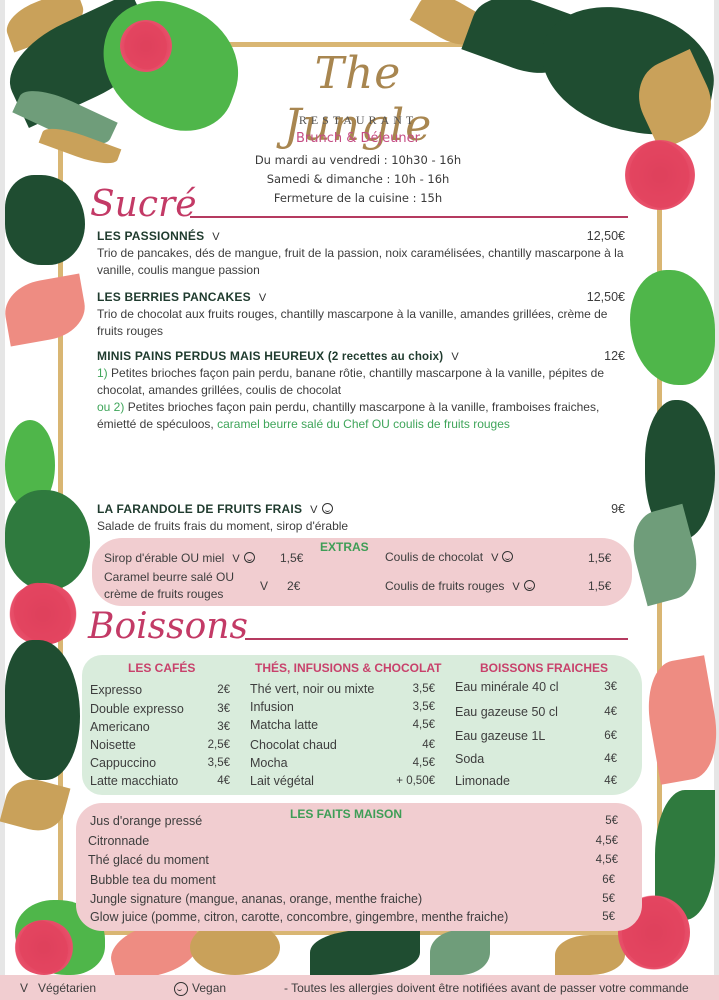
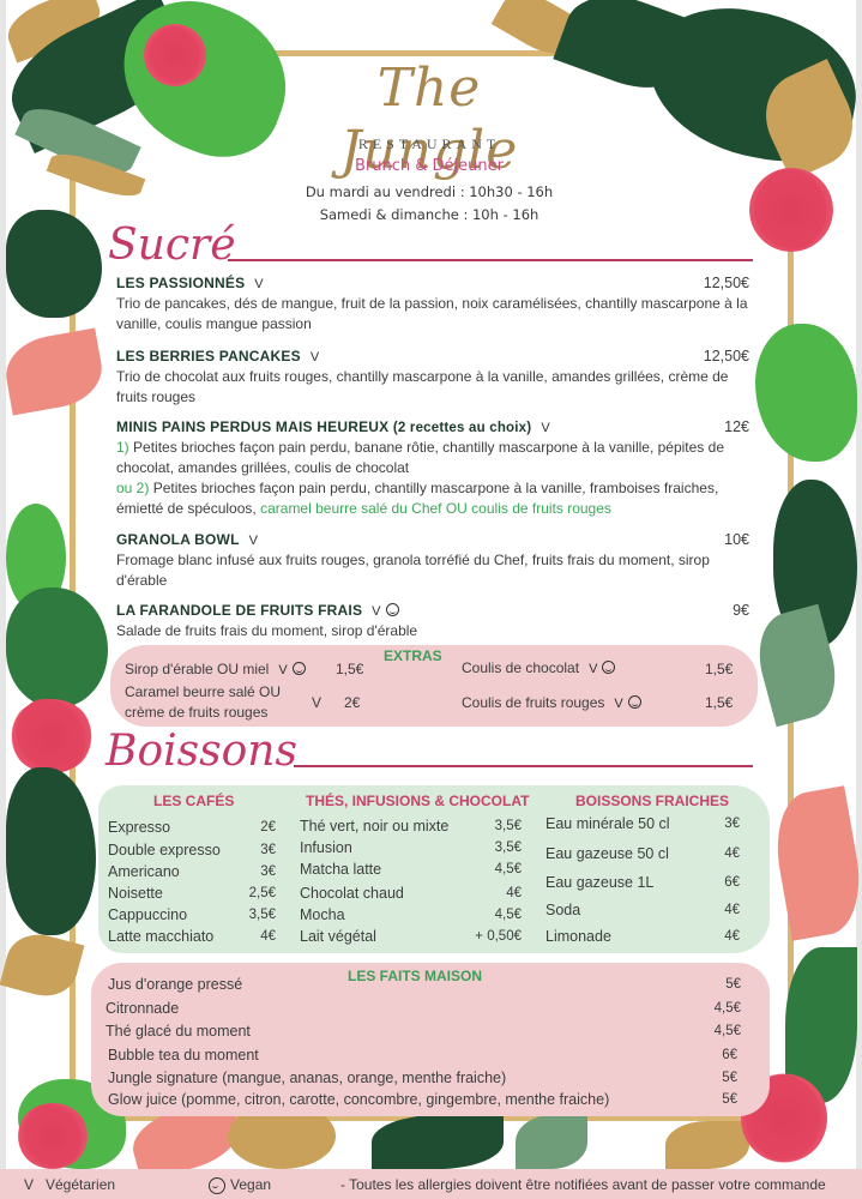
  The Jungle
  RESTAURANT
  Brunch & Déjeuner
  Du mardi au vendredi : 10h30 - 16h
  Samedi & dimanche : 10h - 16h
- Fermeture de la cuisine : 15h
  Sucré
  LES PASSIONNÉS V
  Trio de pancakes, dés de mangue, fruit de la passion, noix caramélisées, chantilly mascarpone à la vanille, coulis mangue passion
  12,50€
  LES BERRIES PANCAKES V
  Trio de chocolat aux fruits rouges, chantilly mascarpone à la vanille, amandes grillées, crème de fruits rouges
  12,50€
  MINIS PAINS PERDUS MAIS HEUREUX (2 recettes au choix) V
  1) Petites brioches façon pain perdu, banane rôtie, chantilly mascarpone à la vanille, pépites de chocolat, amandes grillées, coulis de chocolat
  ou 2) Petites brioches façon pain perdu, chantilly mascarpone à la vanille, framboises fraiches, émietté de spéculoos, caramel beurre salé du Chef OU coulis de fruits rouges
  12€
+ GRANOLA BOWL V
+ Fromage blanc infusé aux fruits rouges, granola torréfié du Chef, fruits frais du moment, sirop d'érable
+ 10€
  LA FARANDOLE DE FRUITS FRAIS V
  Salade de fruits frais du moment, sirop d'érable
  9€
  EXTRAS
  Sirop d'érable OU miel V
  1,5€
  Caramel beurre salé OU
  crème de fruits rouges
  V
  2€
  Coulis de chocolat V
  1,5€
  Coulis de fruits rouges V
  1,5€
  Boissons
  LES CAFÉS
  Expresso
  2€
  Double expresso
  3€
  Americano
  3€
  Noisette
  2,5€
  Cappuccino
  3,5€
  Latte macchiato
  4€
  THÉS, INFUSIONS & CHOCOLAT
  Thé vert, noir ou mixte
  3,5€
  Infusion
  3,5€
  Matcha latte
  4,5€
  Chocolat chaud
  4€
  Mocha
  4,5€
  Lait végétal
  + 0,50€
  BOISSONS FRAICHES
- Eau minérale 40 cl
+ Eau minérale 50 cl
  3€
  Eau gazeuse 50 cl
  4€
  Eau gazeuse 1L
  6€
  Soda
  4€
  Limonade
  4€
  LES FAITS MAISON
  Jus d'orange pressé
  5€
  Citronnade
  4,5€
  Thé glacé du moment
  4,5€
  Bubble tea du moment
  6€
  Jungle signature (mangue, ananas, orange, menthe fraiche)
  5€
  Glow juice (pomme, citron, carotte, concombre, gingembre, menthe fraiche)
  5€
  V
  Végétarien
  Vegan
  - Toutes les allergies doivent être notifiées avant de passer votre commande
